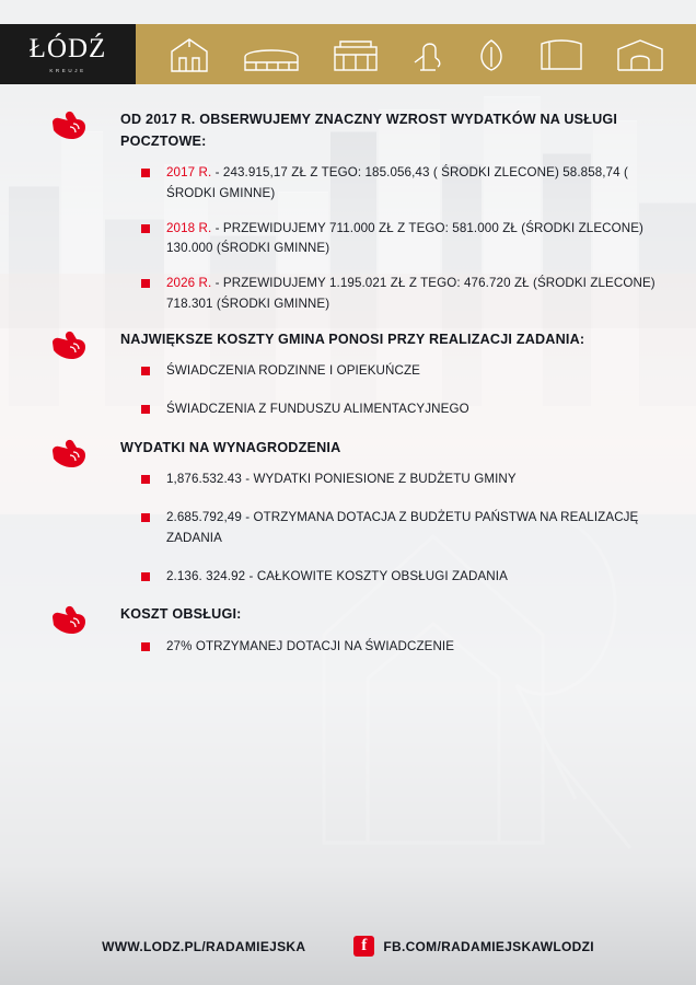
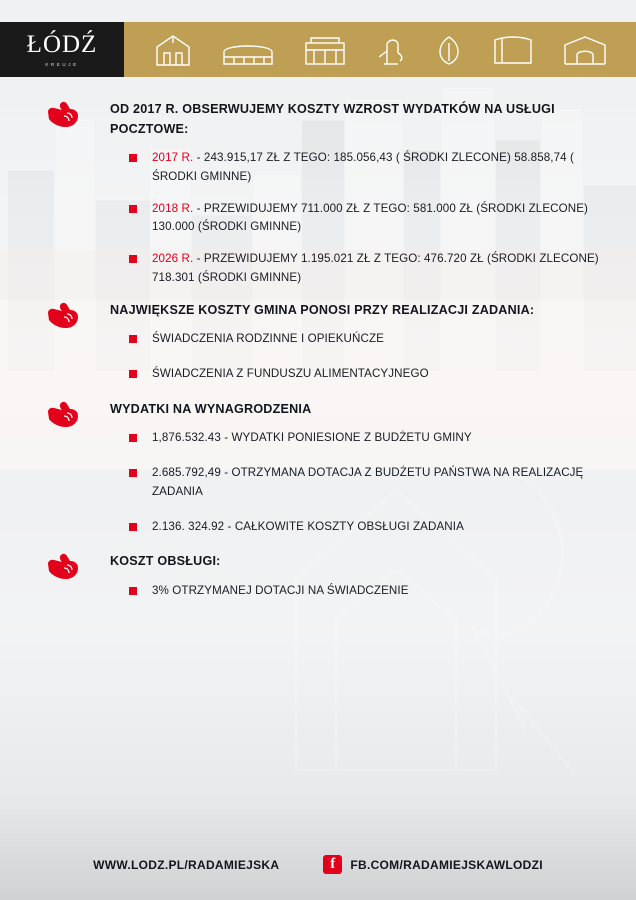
  ŁÓDŹ
- OD 2017 R. OBSERWUJEMY ZNACZNY WZROST WYDATKÓW NA USŁUGI POCZTOWE:
+ OD 2017 R. OBSERWUJEMY KOSZTY WZROST WYDATKÓW NA USŁUGI POCZTOWE:
  2017 R. - 243.915,17 ZŁ Z TEGO: 185.056,43 ( ŚRODKI ZLECONE) 58.858,74 ( ŚRODKI GMINNE)
  2018 R. - PRZEWIDUJEMY 711.000 ZŁ Z TEGO: 581.000 ZŁ (ŚRODKI ZLECONE) 130.000 (ŚRODKI GMINNE)
  2026 R. - PRZEWIDUJEMY 1.195.021 ZŁ Z TEGO: 476.720 ZŁ (ŚRODKI ZLECONE) 718.301 (ŚRODKI GMINNE)
  NAJWIĘKSZE KOSZTY GMINA PONOSI PRZY REALIZACJI ZADANIA:
  ŚWIADCZENIA RODZINNE I OPIEKUŃCZE
  ŚWIADCZENIA Z FUNDUSZU ALIMENTACYJNEGO
  WYDATKI NA WYNAGRODZENIA
  1,876.532.43 - WYDATKI PONIESIONE Z BUDŻETU GMINY
  2.685.792,49 - OTRZYMANA DOTACJA Z BUDŻETU PAŃSTWA NA REALIZACJĘ ZADANIA
  2.136. 324.92 - CAŁKOWITE KOSZTY OBSŁUGI ZADANIA
  KOSZT OBSŁUGI:
- 27% OTRZYMANEJ DOTACJI NA ŚWIADCZENIE
+ 3% OTRZYMANEJ DOTACJI NA ŚWIADCZENIE
  WWW.LODZ.PL/RADAMIEJSKA
  f
  FB.COM/RADAMIEJSKAWLODZI
